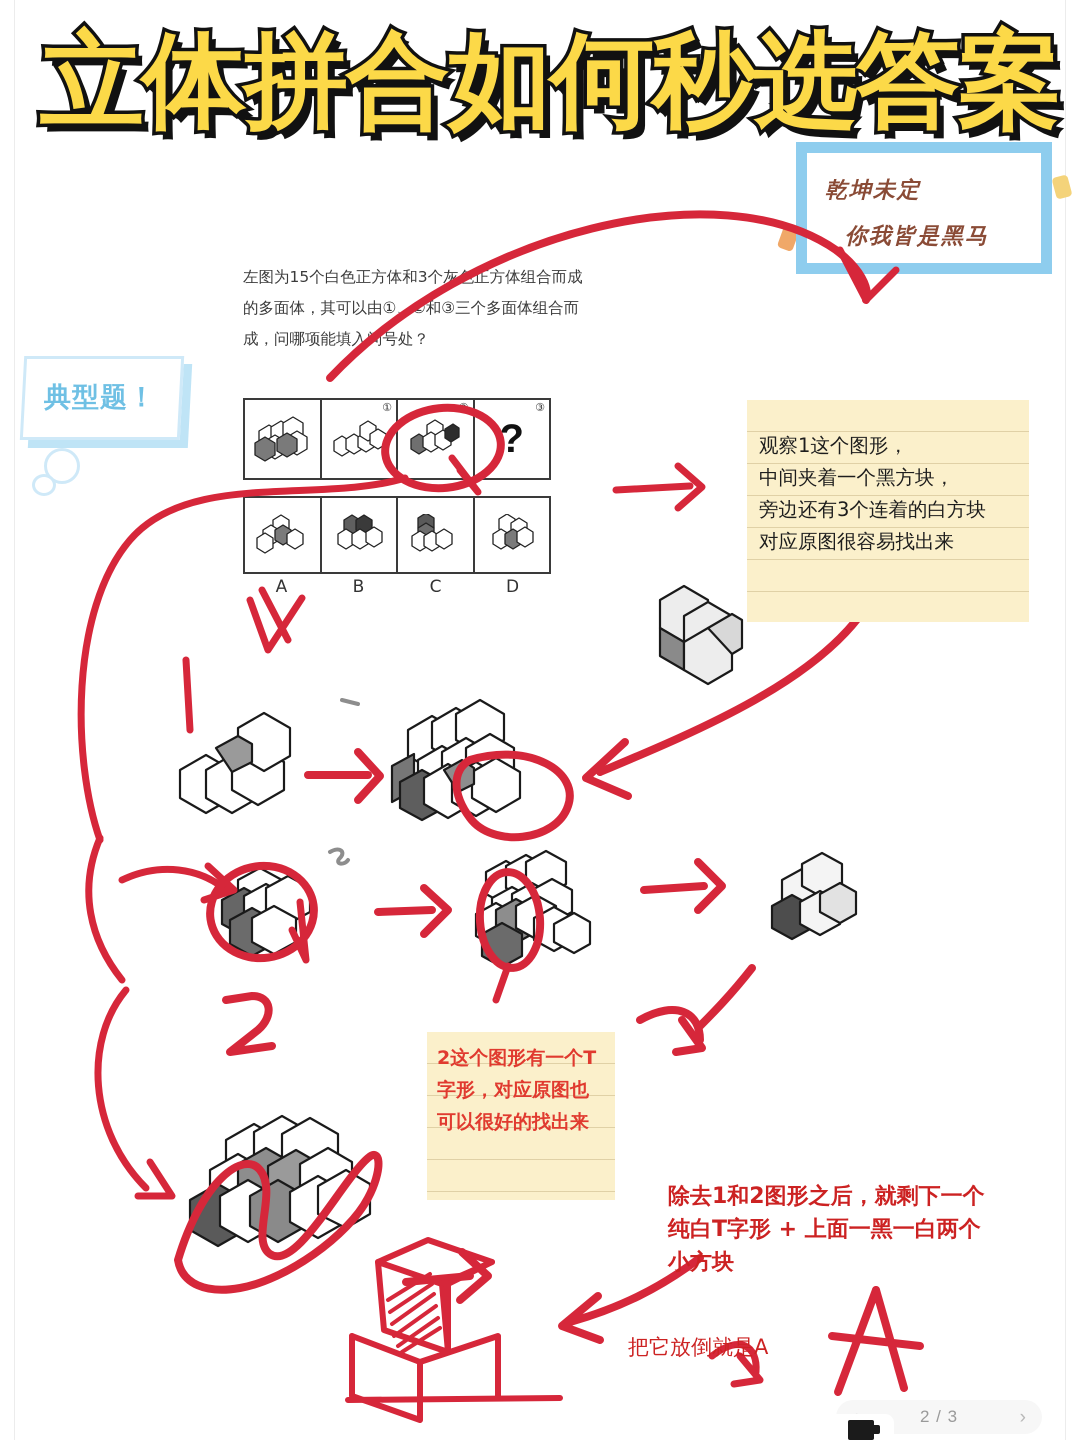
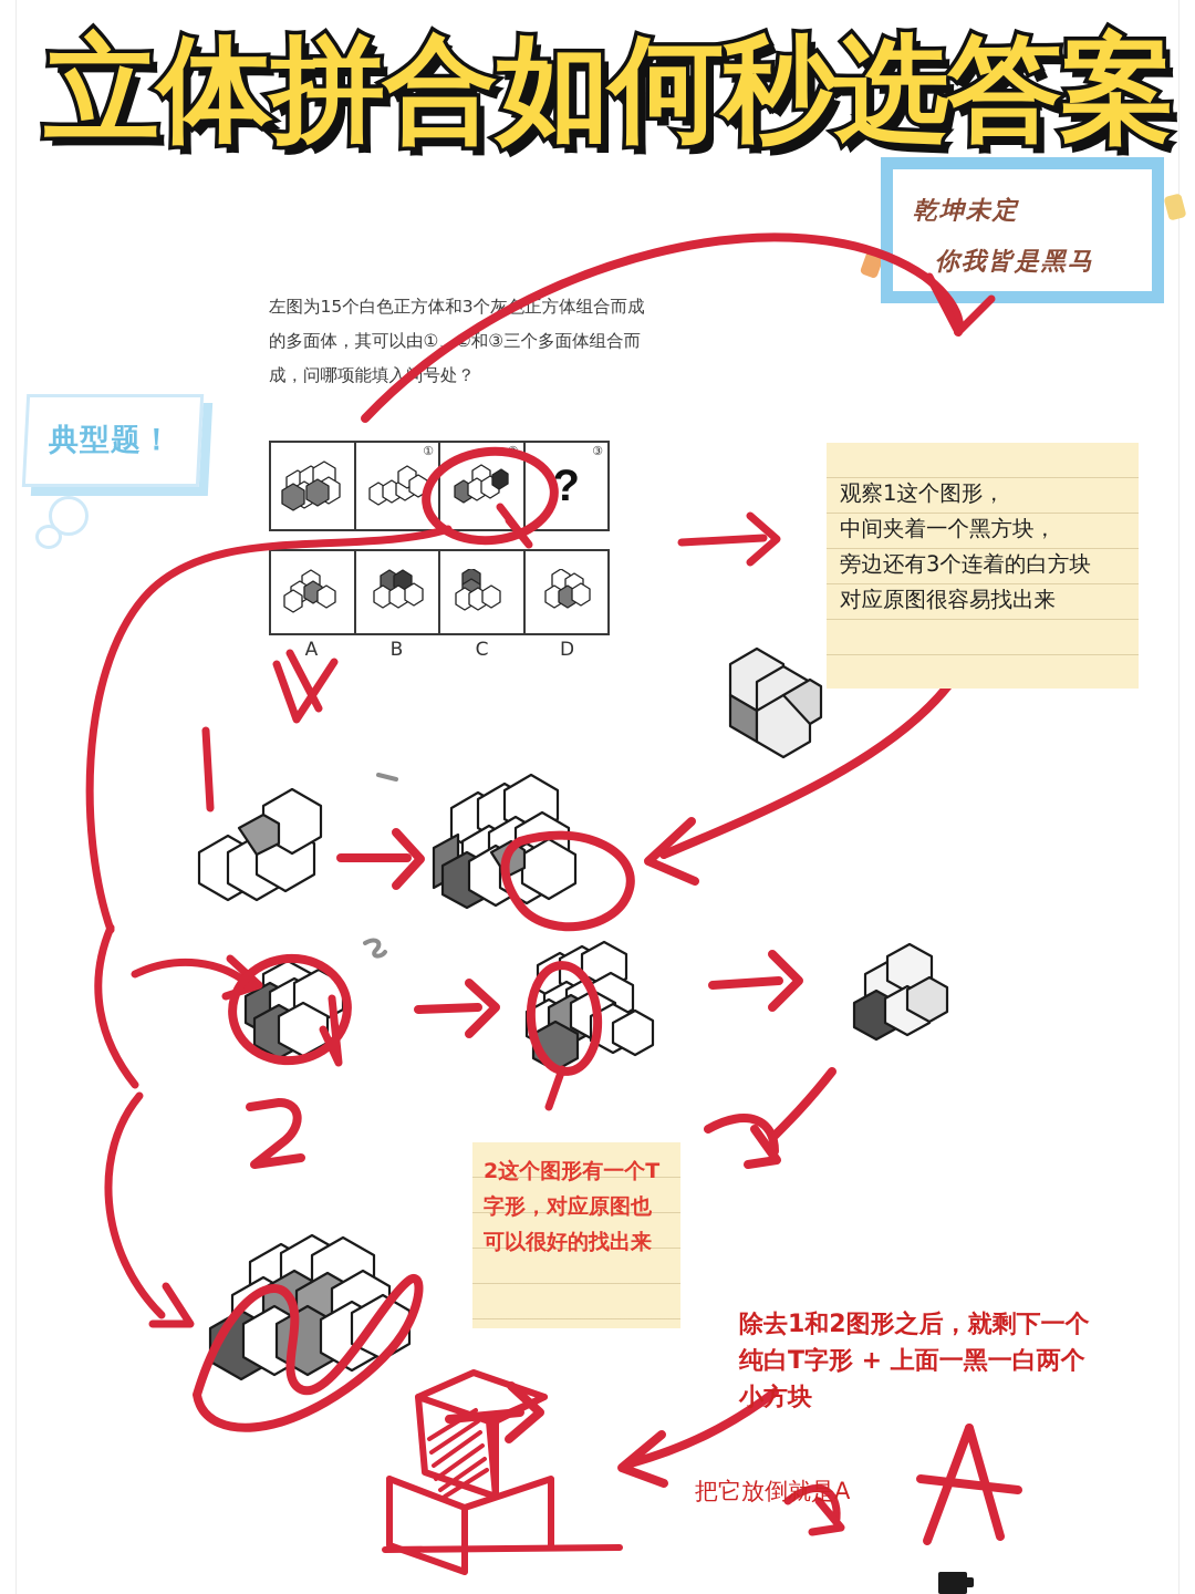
  立体拼合如何秒选答案
  乾坤未定
  你我皆是黑马
  典型题！
  左图为15个白色正方体和3个灰正方体组合而成的多面体，其可以由①、和③三个多面体组合而成，问哪项能填入号处？
  ①
  ③
  ?
  A
  B
  C
  D
  观察1这个图形，
  中间夹着一个黑方块，
  旁边还有3个连着的白方块
  对应原图很容易找出来
  2这个图形有一个T
  字形，对应原图也
  可以很好的找出来
  除去1和2图形之后，就剩下一个
  纯白T字形 + 上面一黑一白两个
  小方块
  把它放倒就是A
- 2 / 3
- ›
